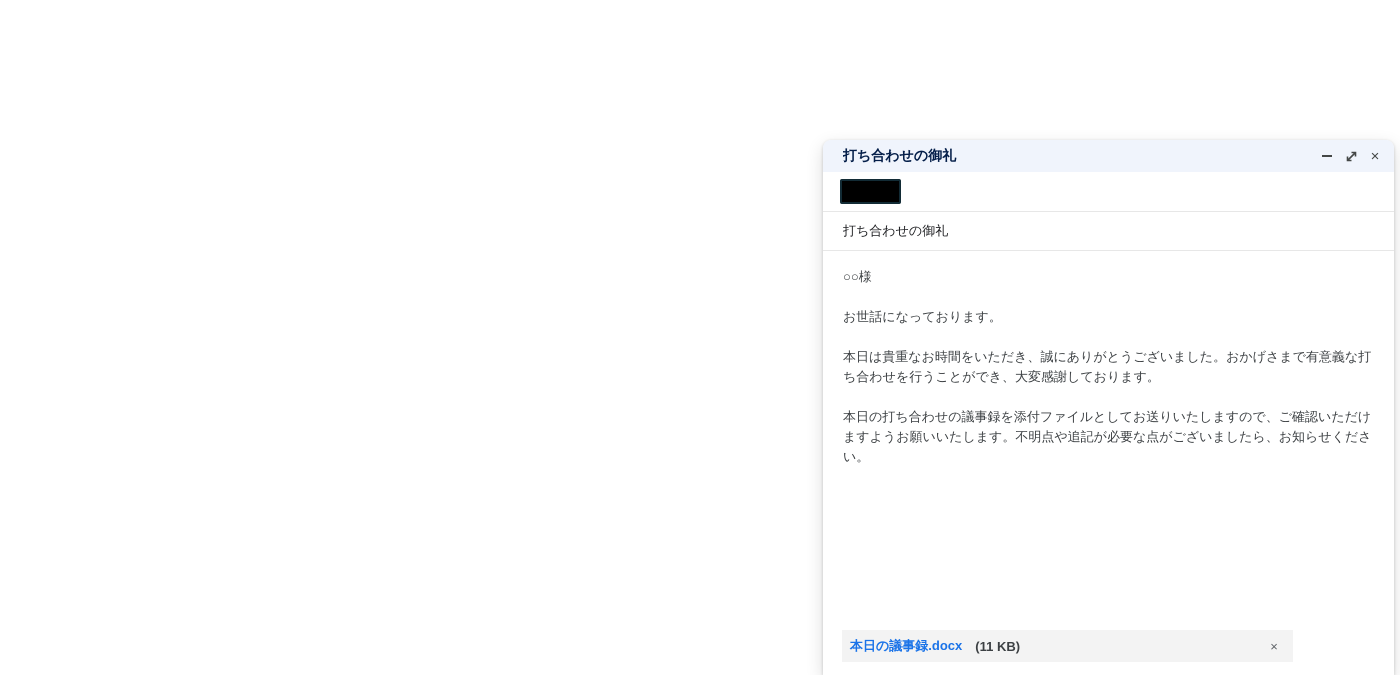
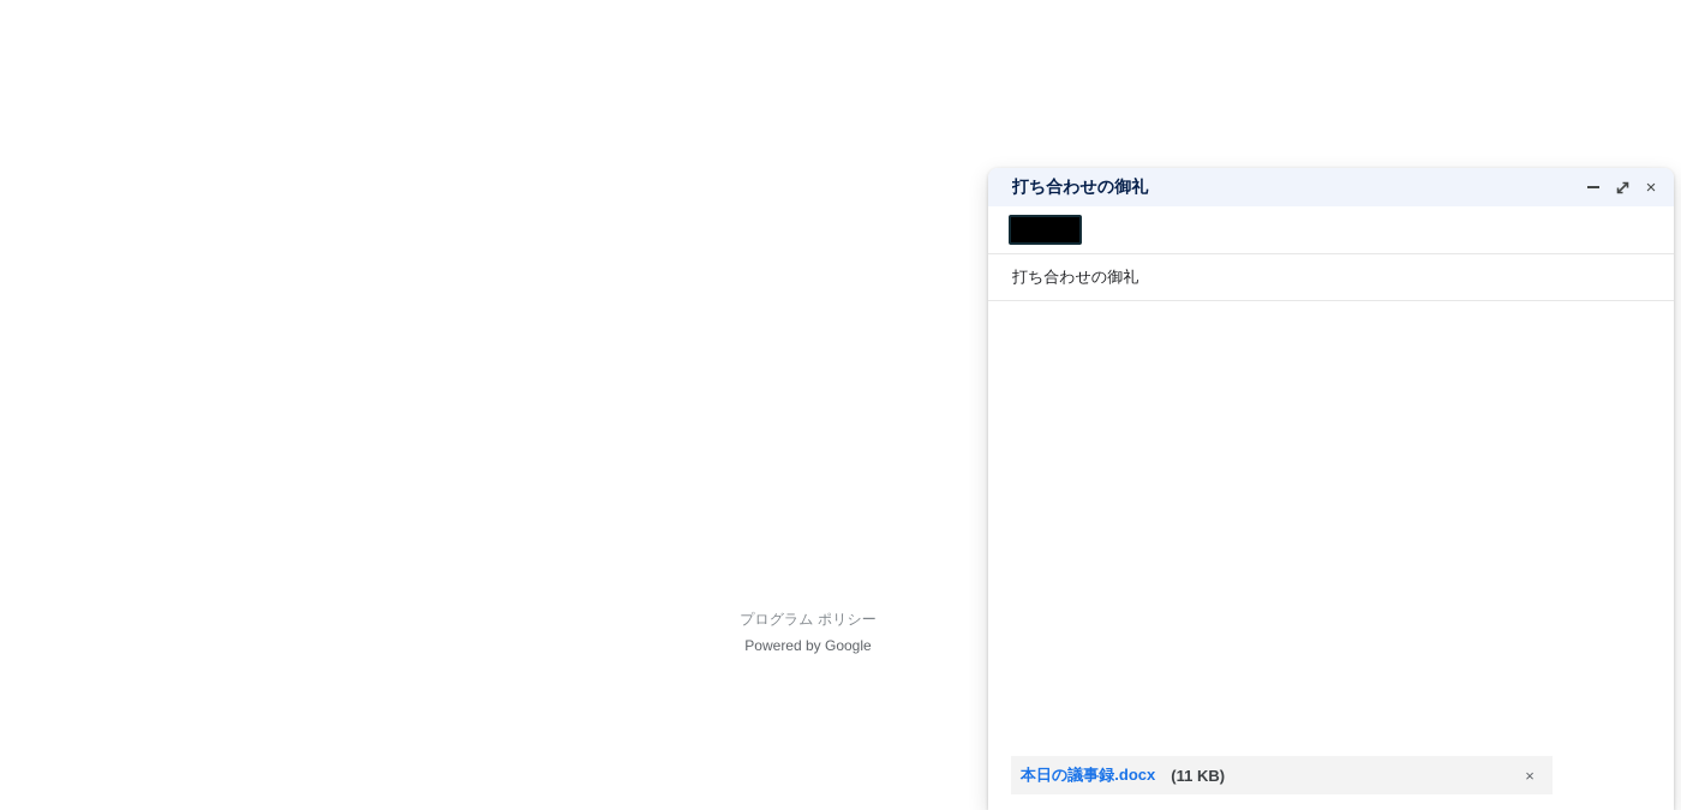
+ プログラム ポリシー
+ Powered by Google
  打ち合わせの御礼
  ×
  打ち合わせの御礼
- ○○様
- お世話になっております。
- 本日は貴重なお時間をいただき、誠にありがとうございました。おかげさまで有意義な打ち合わせを行うことができ、大変感謝しております。
- 本日の打ち合わせの議事録を添付ファイルとしてお送りいたしますので、ご確認いただけますようお願いいたします。不明点や追記が必要な点がございましたら、お知らせください。
  本日の議事録.docx
  (11 KB)
  ×
